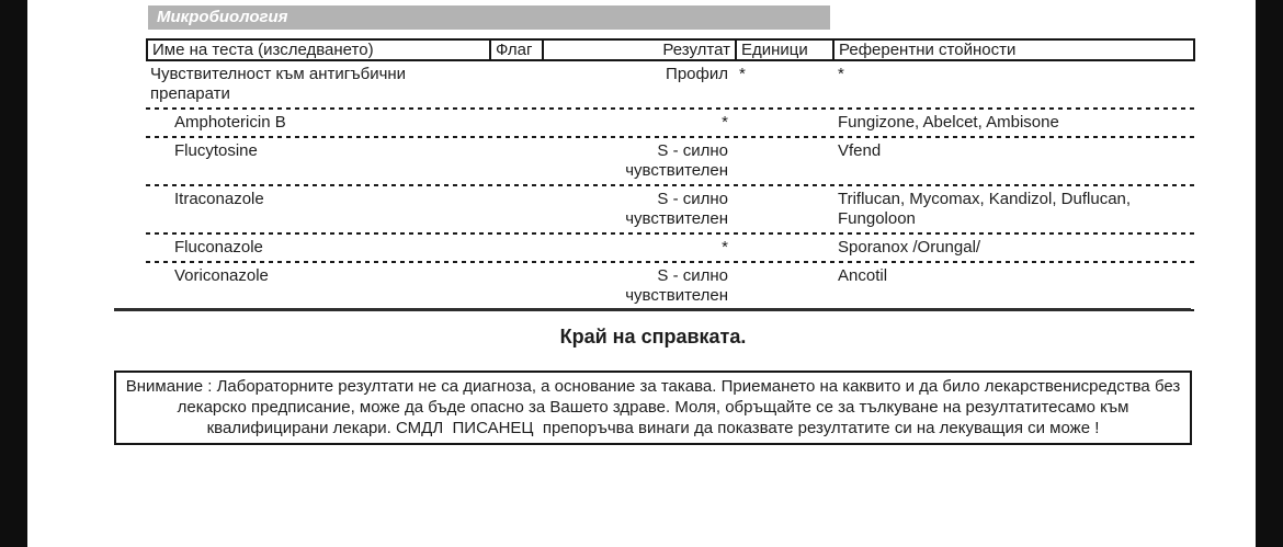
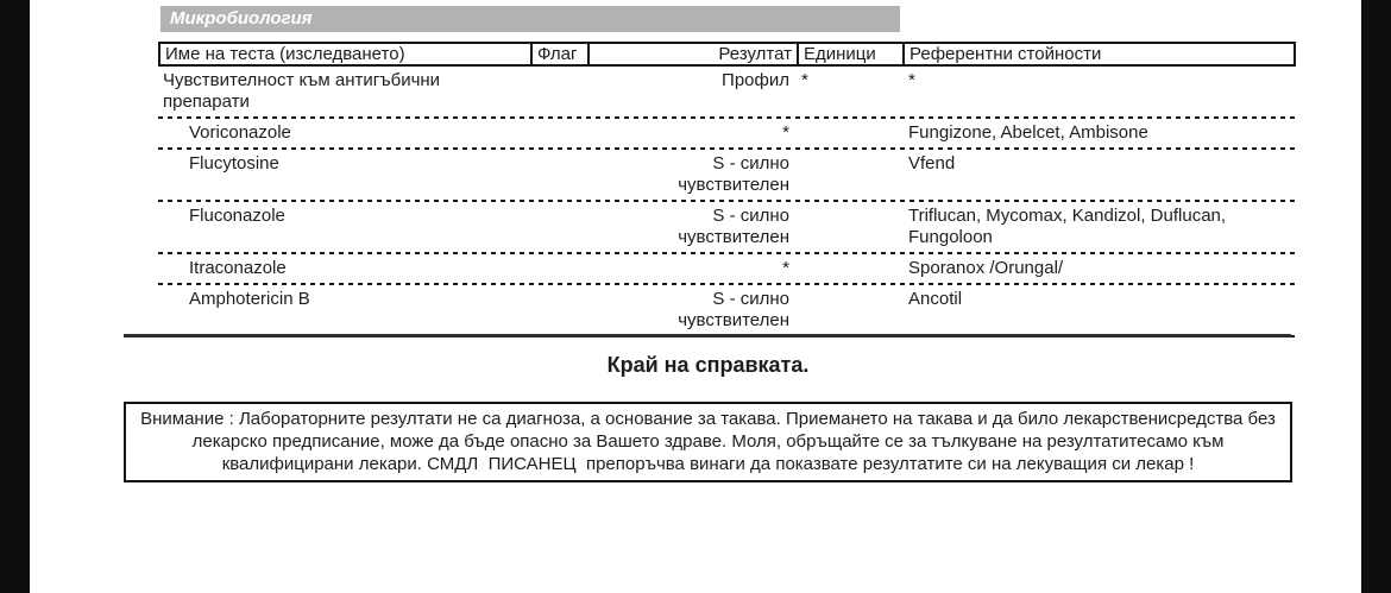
  Микробиология
  Име на теста (изследването)
  Флаг
  Резултат
  Единици
  Референтни стойности
  Чувствителност към антигъбични препарати
  Профил
  *
  *
- Amphotericin B
+ Voriconazole
  *
  Fungizone, Abelcet, Ambisone
  Flucytosine
  S - силно
  чувствителен
  Vfend
- Itraconazole
+ Fluconazole
  S - силно
  чувствителен
  Triflucan, Mycomax, Kandizol, Duflucan,
  Fungoloon
- Fluconazole
+ Itraconazole
  *
  Sporanox /Orungal/
- Voriconazole
+ Amphotericin B
  S - силно
  чувствителен
  Ancotil
  Край на справката.
- Внимание : Лабораторните резултати не са диагноза, а основание за такава. Приемането на каквито и да било лекарственисредства без
+ Внимание : Лабораторните резултати не са диагноза, а основание за такава. Приемането на такава и да било лекарственисредства без
  лекарско предписание, може да бъде опасно за Вашето здраве. Моля, обръщайте се за тълкуване на резултатитесамо към
- квалифицирани лекари. СМДЛ ПИСАНЕЦ препоръчва винаги да показвате резултатите си на лекуващия си може !
+ квалифицирани лекари. СМДЛ ПИСАНЕЦ препоръчва винаги да показвате резултатите си на лекуващия си лекар !
